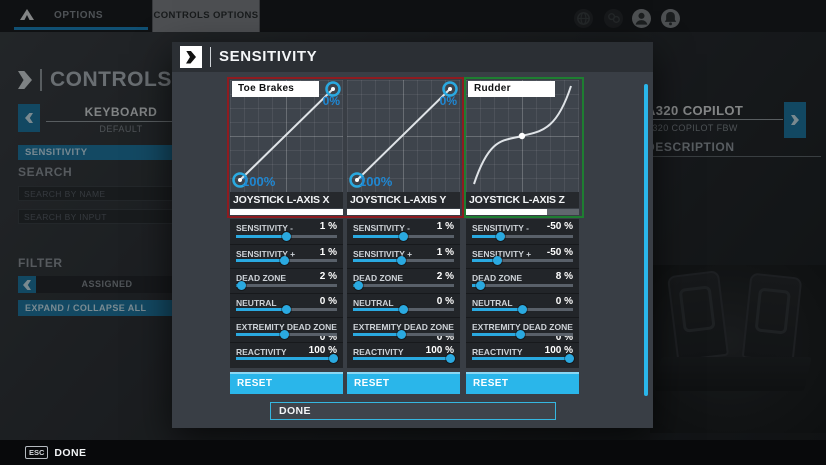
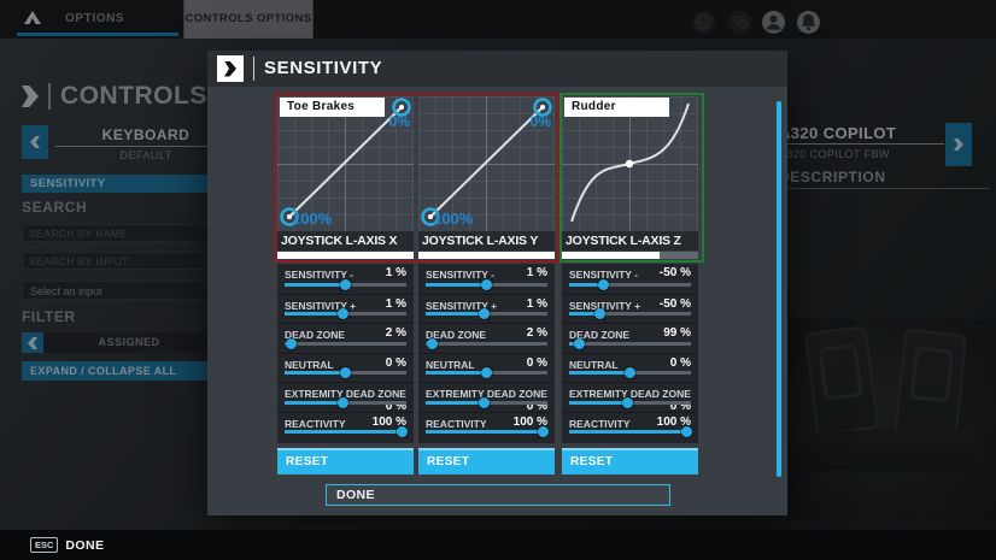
  OPTIONS
  CONTROLS OPTIONS
  KEYBOARD
  DEFAULT
  SENSITIVITY
  SEARCH
  SEARCH BY NAME
  SEARCH BY INPUT
+ Select an input
  FILTER
  ASSIGNED
  EXPAND / COLLAPSE ALL
  320 COPILOT
  320 COPILOT FBW
  ESCRIPTION
  SENSITIVITY
  Toe Brakes
  Rudder
  0%
  100%
  JOYSTICK L-AXIS X
  SENSITIVITY -
  1 %
  SENSITIVITY +
  1 %
  DEAD ZONE
  2 %
  NEUTRAL
  0 %
  EXTREMITY DEAD ZONE
  0 %
  REACTIVITY
  100 %
  RESET
  0%
  100%
  JOYSTICK L-AXIS Y
  SENSITIVITY -
  1 %
  SENSITIVITY +
  1 %
  DEAD ZONE
  2 %
  NEUTRAL
  0 %
  EXTREMITY DEAD ZONE
  0 %
  REACTIVITY
  100 %
  RESET
  JOYSTICK L-AXIS Z
  SENSITIVITY -
  -50 %
  SENSITIVITY +
  -50 %
  DEAD ZONE
- 8 %
+ 99 %
  NEUTRAL
  0 %
  EXTREMITY DEAD ZONE
  0 %
  REACTIVITY
  100 %
  RESET
  DONE
  ESC
  DONE
